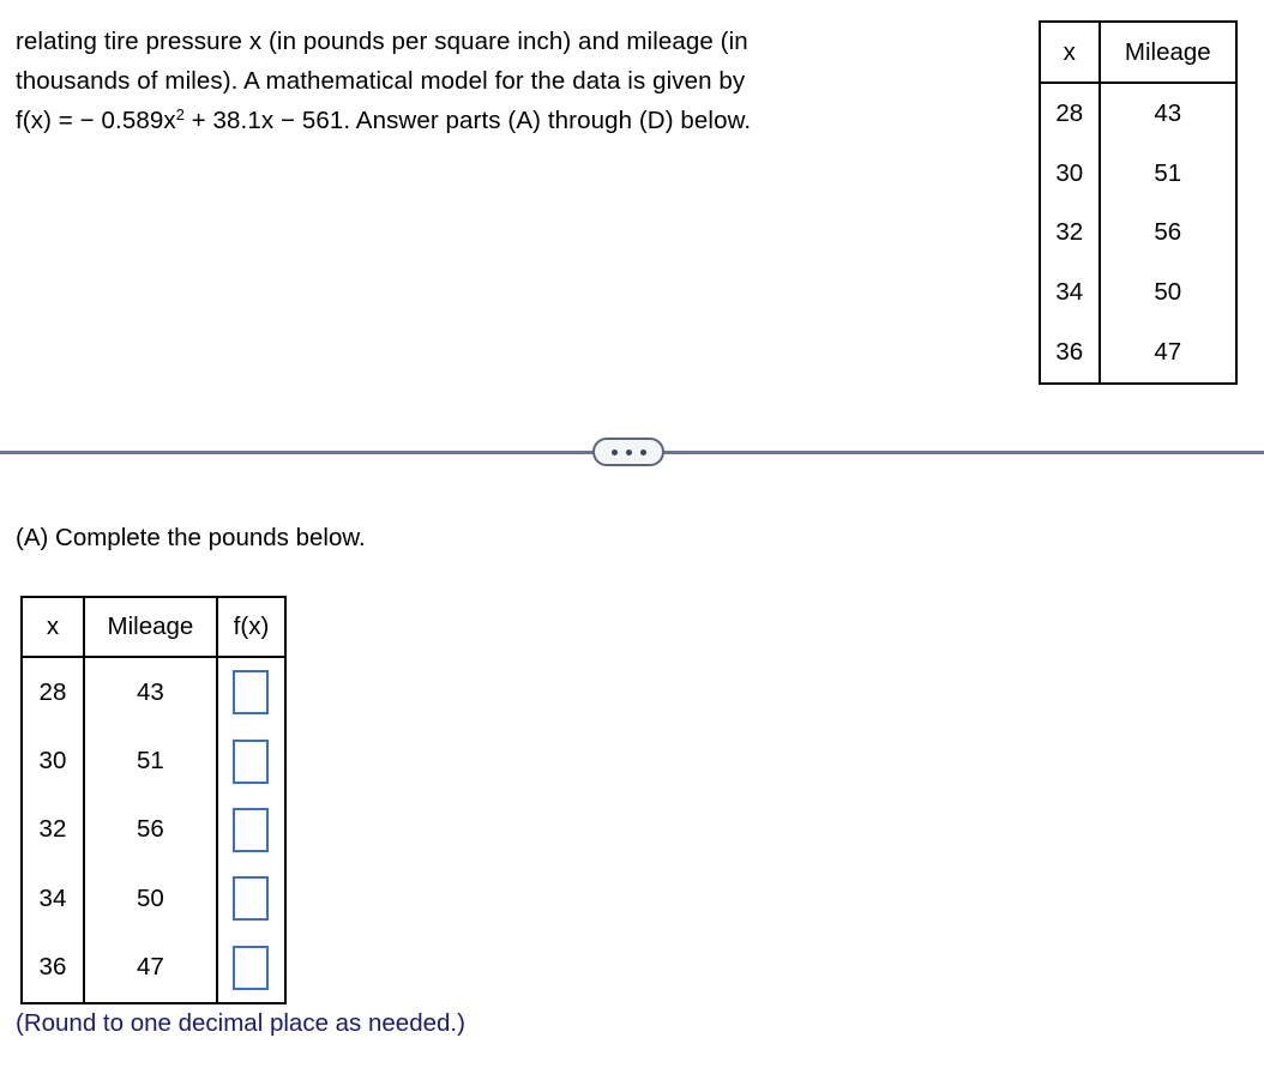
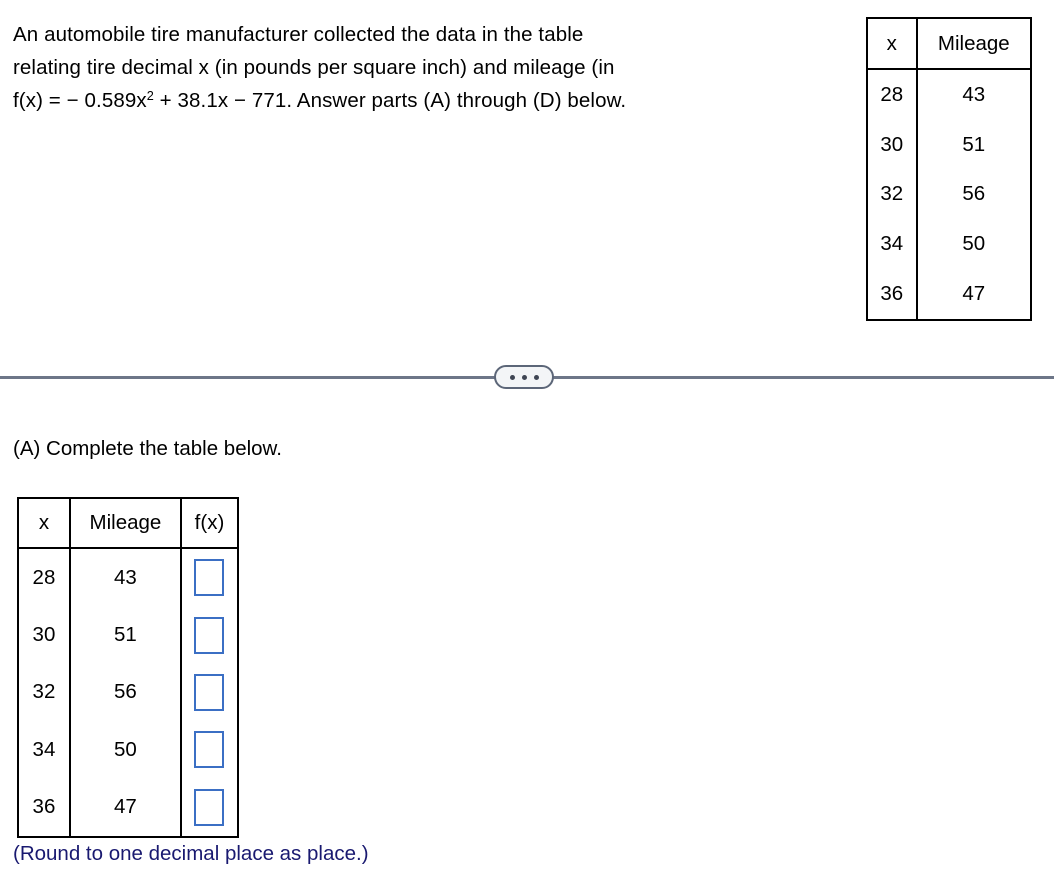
+ An automobile tire manufacturer collected the data in the table
- relating tire pressure x (in pounds per square inch) and mileage (in
+ relating tire decimal x (in pounds per square inch) and mileage (in
- thousands of miles). A mathematical model for the data is given by
- f(x) = − 0.589x2 + 38.1x − 561. Answer parts (A) through (D) below.
+ f(x) = − 0.589x2 + 38.1x − 771. Answer parts (A) through (D) below.
  x	Mileage
  28	43
  30	51
  32	56
  34	50
  36	47
- (A) Complete the pounds below.
+ (A) Complete the table below.
  x	Mileage	f(x)
  28	43
  30	51
  32	56
  34	50
  36	47
- (Round to one decimal place as needed.)
+ (Round to one decimal place as place.)
